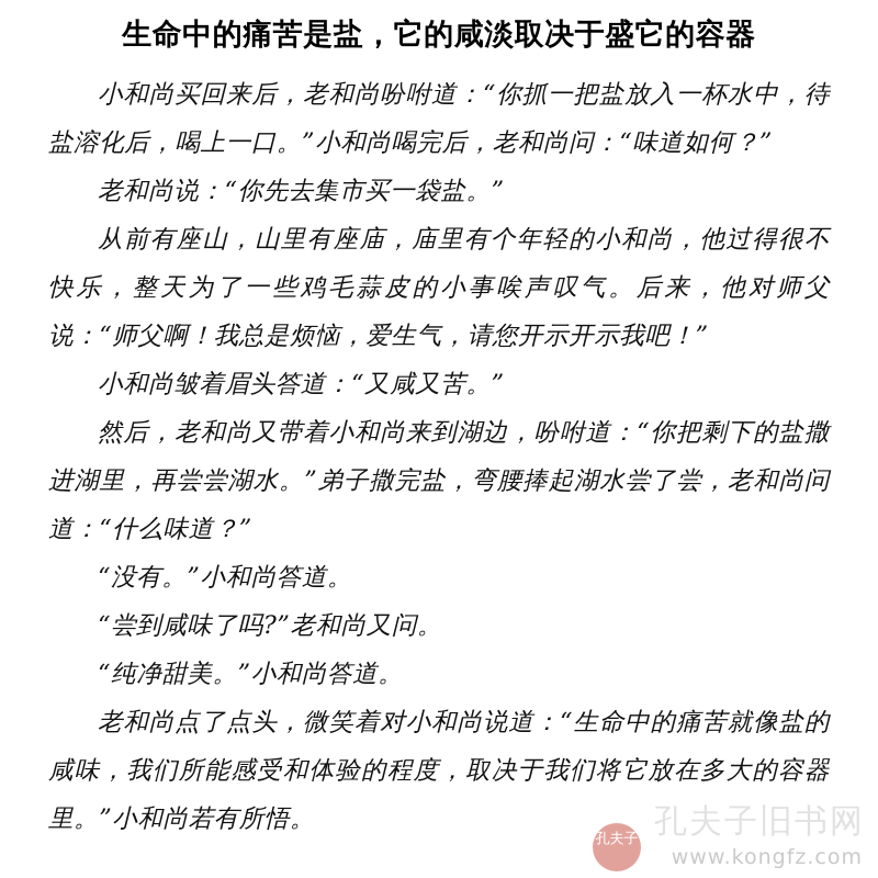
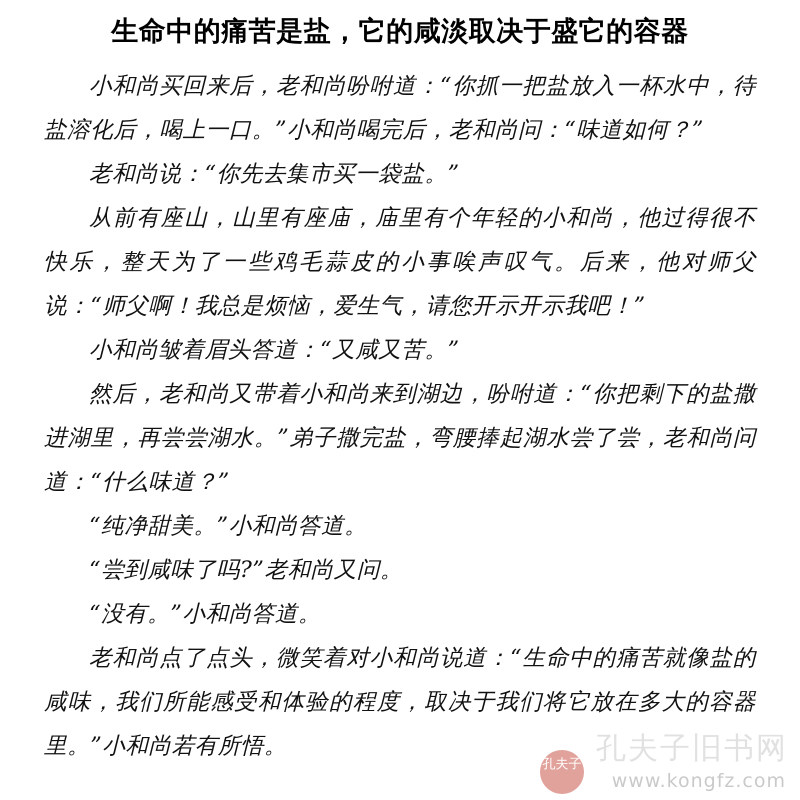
  生命中的痛苦是盐，它的咸淡取决于盛它的容器
  小和尚买回来后，老和尚吩咐道：“你抓一把盐放入一杯水中，待盐溶化后，喝上一口。”小和尚喝完后，老和尚问：“味道如何？”
  老和尚说：“你先去集市买一袋盐。”
  从前有座山，山里有座庙，庙里有个年轻的小和尚，他过得很不快乐，整天为了一些鸡毛蒜皮的小事唉声叹气。后来，他对师父说：“师父啊！我总是烦恼，爱生气，请您开示开示我吧！”
  小和尚皱着眉头答道：“又咸又苦。”
  然后，老和尚又带着小和尚来到湖边，吩咐道：“你把剩下的盐撒进湖里，再尝尝湖水。”弟子撒完盐，弯腰捧起湖水尝了尝，老和尚问道：“什么味道？”
- “没有。”小和尚答道。
+ “纯净甜美。”小和尚答道。
  “尝到咸味了吗?”老和尚又问。
- “纯净甜美。”小和尚答道。
+ “没有。”小和尚答道。
  老和尚点了点头，微笑着对小和尚说道：“生命中的痛苦就像盐的咸味，我们所能感受和体验的程度，取决于我们将它放在多大的容器里。”小和尚若有所悟。
  孔夫子旧书网
  www.kongfz.com
  孔夫子
